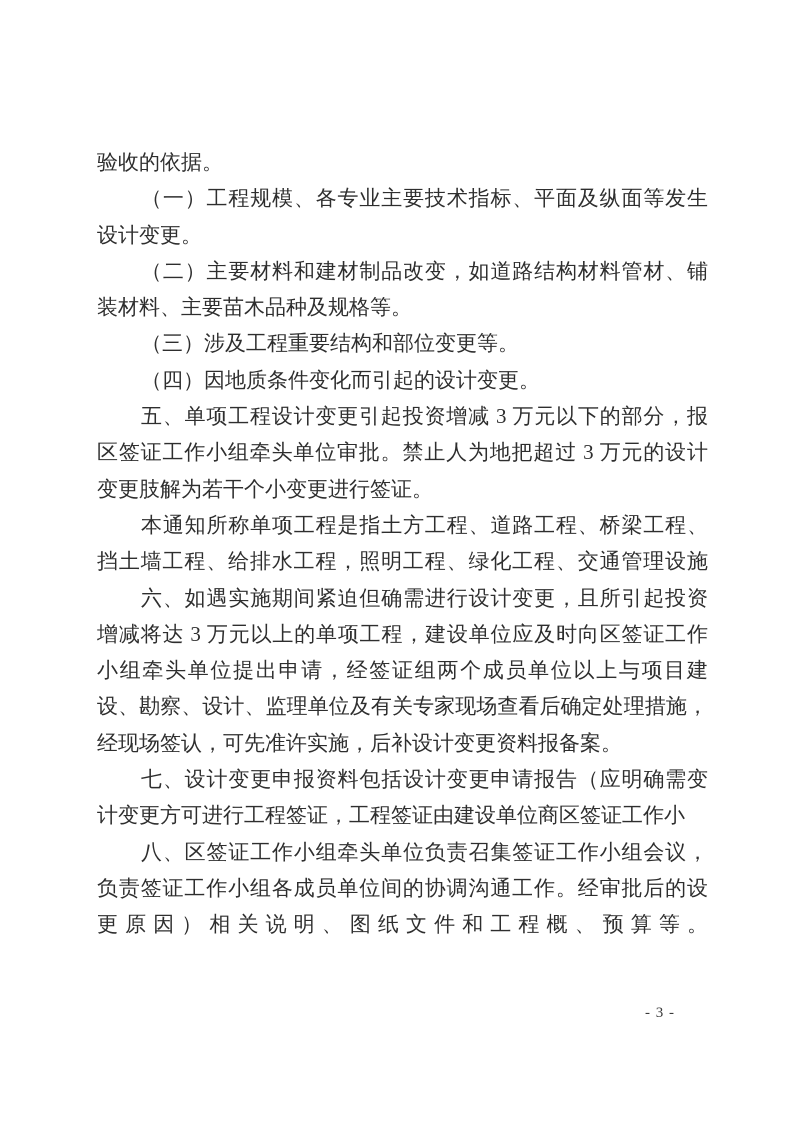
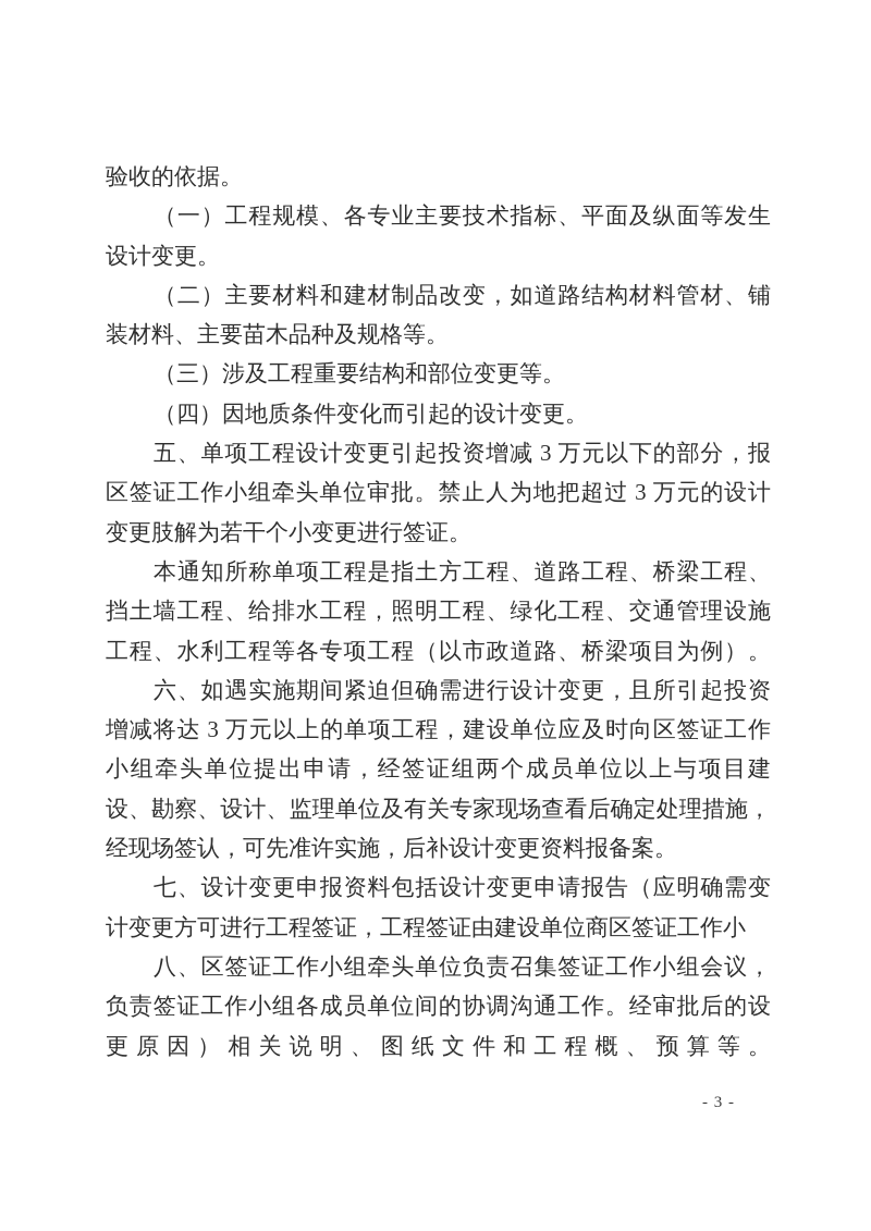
  验收的依据。
  （一）工程规模、各专业主要技术指标、平面及纵面等发生
  设计变更。
  （二）主要材料和建材制品改变，如道路结构材料管材、铺
  装材料、主要苗木品种及规格等。
  （三）涉及工程重要结构和部位变更等。
  （四）因地质条件变化而引起的设计变更。
  五、单项工程设计变更引起投资增减 3 万元以下的部分，报
  区签证工作小组牵头单位审批。禁止人为地把超过 3 万元的设计
  变更肢解为若干个小变更进行签证。
  本通知所称单项工程是指土方工程、道路工程、桥梁工程、
  挡土墙工程、给排水工程，照明工程、绿化工程、交通管理设施
+ 工程、水利工程等各专项工程（以市政道路、桥梁项目为例）。
  六、如遇实施期间紧迫但确需进行设计变更，且所引起投资
  增减将达 3 万元以上的单项工程，建设单位应及时向区签证工作
  小组牵头单位提出申请，经签证组两个成员单位以上与项目建
  设、勘察、设计、监理单位及有关专家现场查看后确定处理措施，
  经现场签认，可先准许实施，后补设计变更资料报备案。
  七、设计变更申报资料包括设计变更申请报告（应明确需变
  计变更方可进行工程签证，工程签证由建设单位商区签证工作小
  八、区签证工作小组牵头单位负责召集签证工作小组会议，
  负责签证工作小组各成员单位间的协调沟通工作。经审批后的设
  更原因）相关说明、图纸文件和工程概、预算等。
  - 3 -
